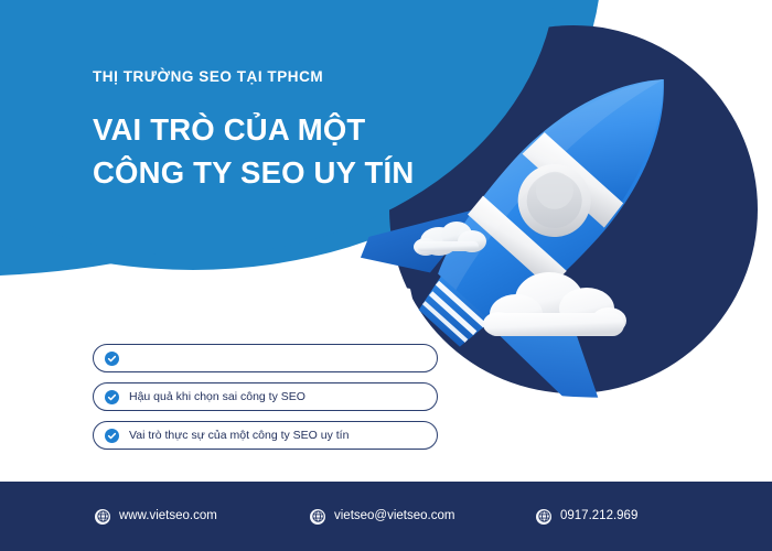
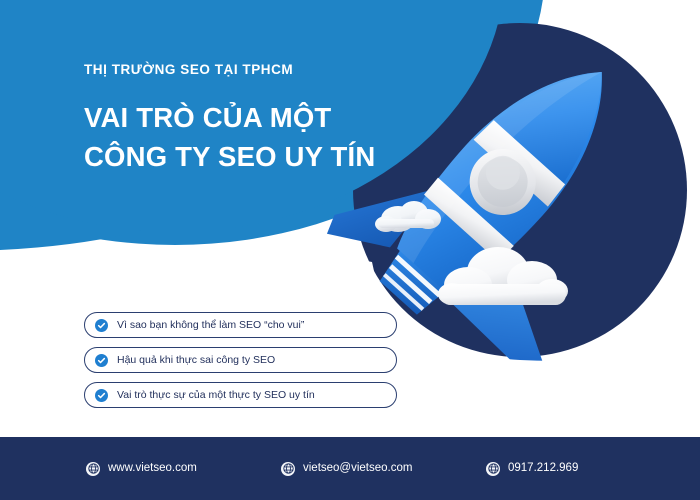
  THỊ TRƯỜNG SEO TẠI TPHCM
  VAI TRÒ CỦA MỘT
  CÔNG TY SEO UY TÍN
+ Vì sao bạn không thể làm SEO “cho vui”
- Hậu quả khi chọn sai công ty SEO
+ Hậu quả khi thực sai công ty SEO
- Vai trò thực sự của một công ty SEO uy tín
+ Vai trò thực sự của một thực ty SEO uy tín
  www.vietseo.com
  vietseo@vietseo.com
  0917.212.969
